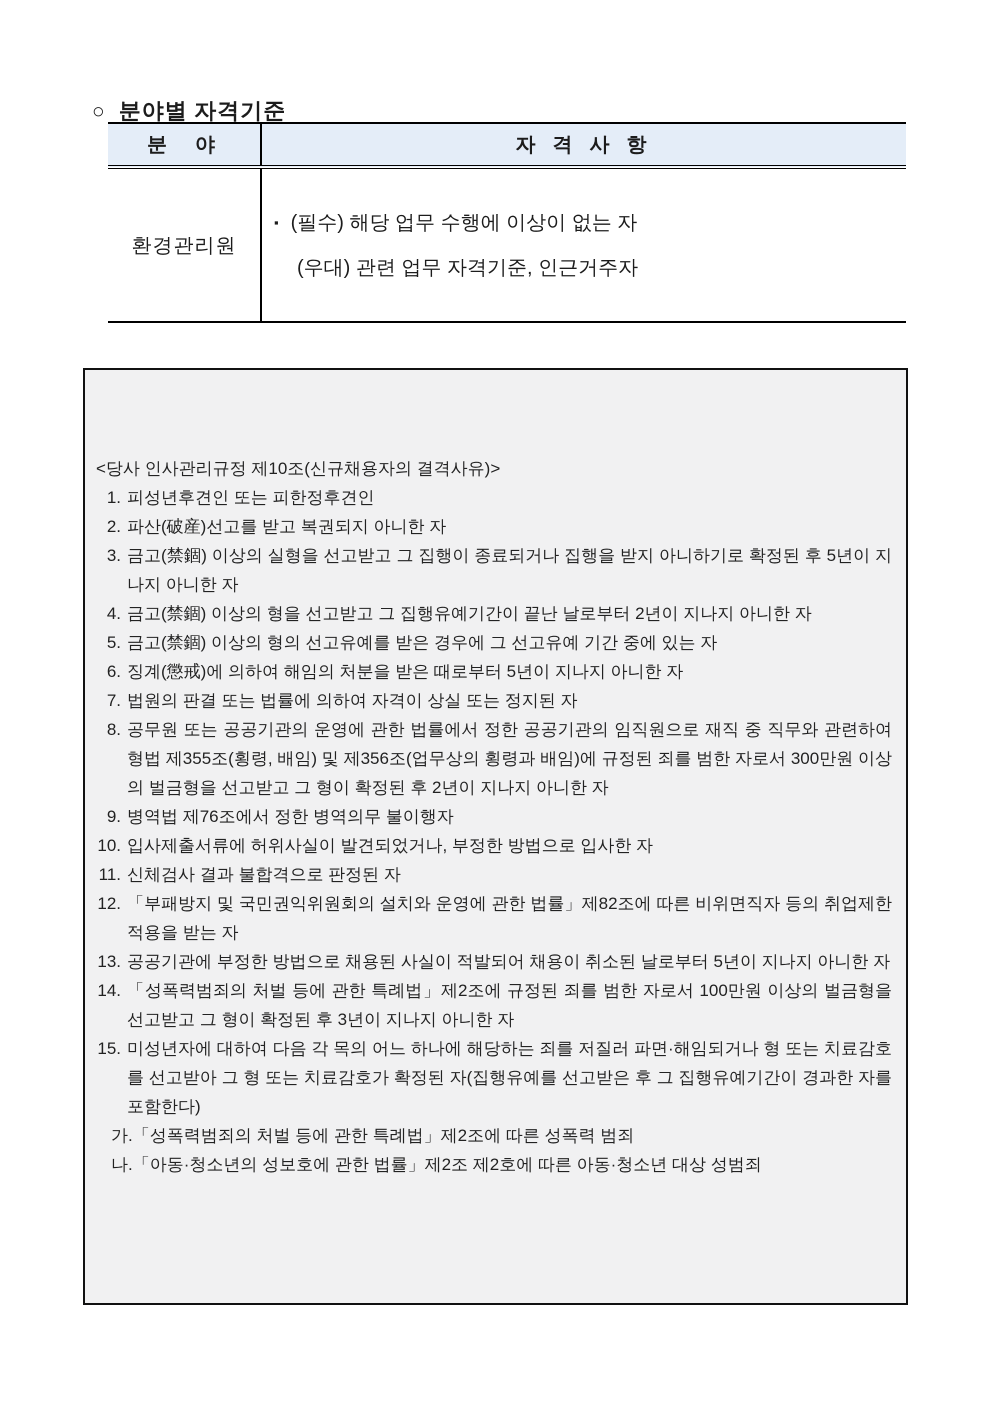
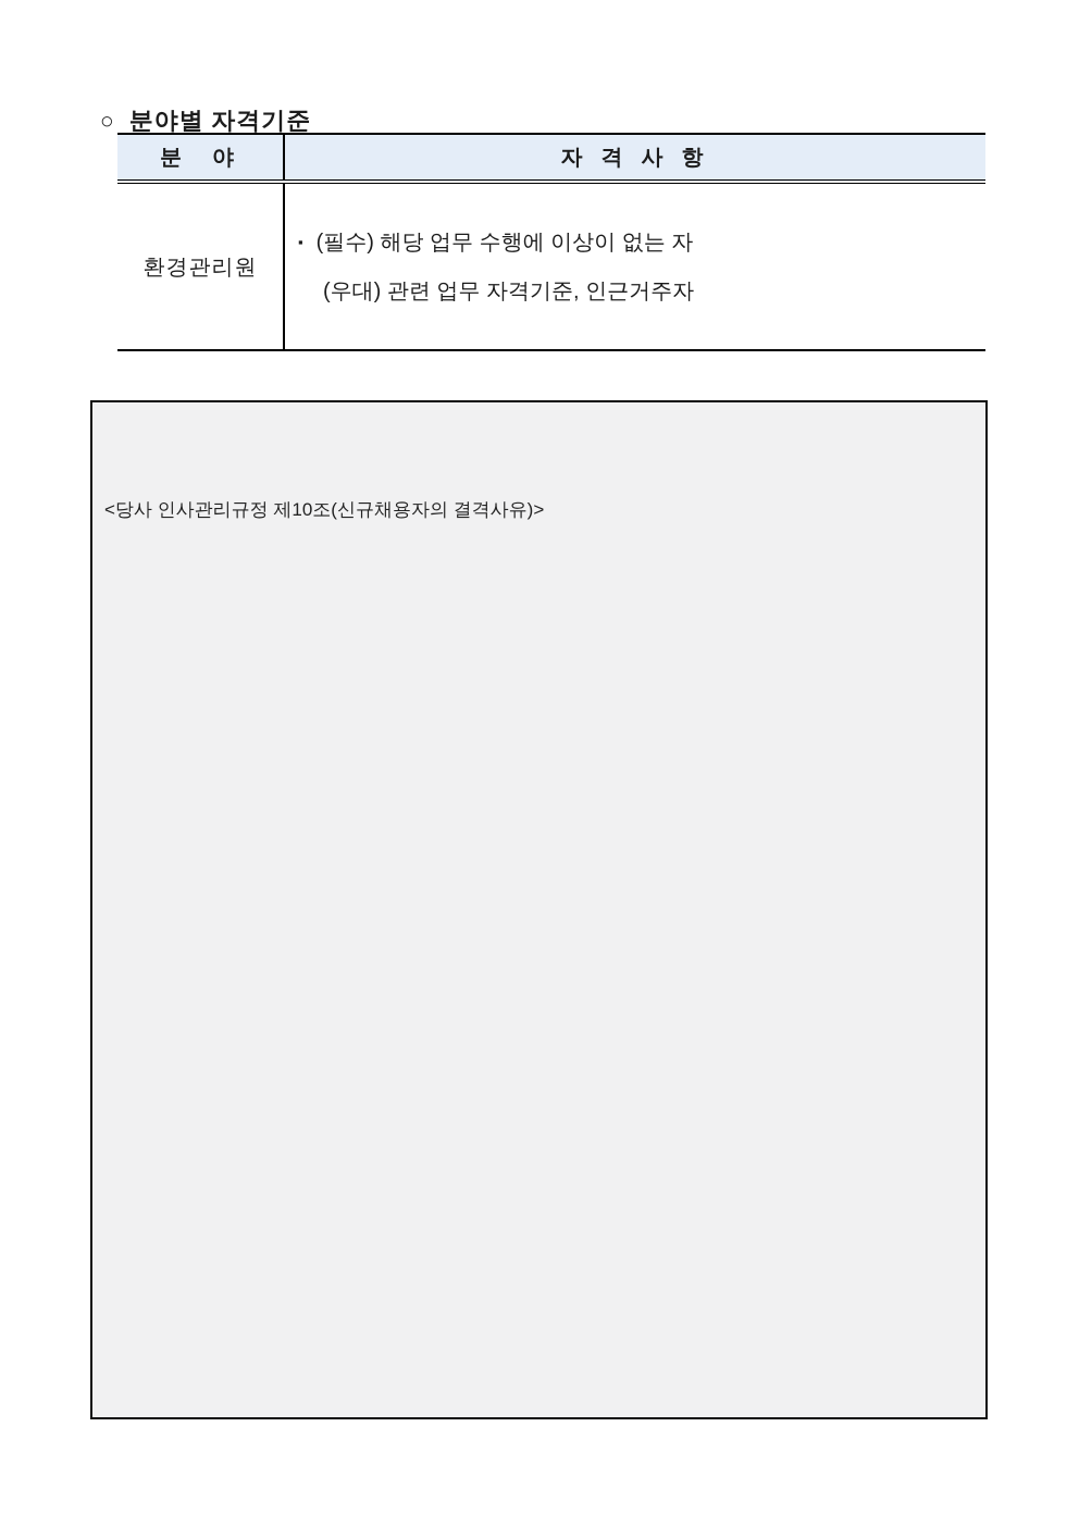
  ○
  분야별 자격기준
  분 야	자 격 사 항
  환경관리원	▪ (필수) 해당 업무 수행에 이상이 없는 자 (우대) 관련 업무 자격기준, 인근거주자
  <당사 인사관리규정 제10조(신규채용자의 결격사유)>
- 1.
- 피성년후견인 또는 피한정후견인
- 2.
- 파산(破産)선고를 받고 복권되지 아니한 자
- 3.
- 금고(禁錮) 이상의 실형을 선고받고 그 집행이 종료되거나 집행을 받지 아니하기로 확정된 후 5년이 지나지 아니한 자
- 4.
- 금고(禁錮) 이상의 형을 선고받고 그 집행유예기간이 끝난 날로부터 2년이 지나지 아니한 자
- 5.
- 금고(禁錮) 이상의 형의 선고유예를 받은 경우에 그 선고유예 기간 중에 있는 자
- 6.
- 징계(懲戒)에 의하여 해임의 처분을 받은 때로부터 5년이 지나지 아니한 자
- 7.
- 법원의 판결 또는 법률에 의하여 자격이 상실 또는 정지된 자
- 8.
- 공무원 또는 공공기관의 운영에 관한 법률에서 정한 공공기관의 임직원으로 재직 중 직무와 관련하여 형법 제355조(횡령, 배임) 및 제356조(업무상의 횡령과 배임)에 규정된 죄를 범한 자로서 300만원 이상의 벌금형을 선고받고 그 형이 확정된 후 2년이 지나지 아니한 자
- 9.
- 병역법 제76조에서 정한 병역의무 불이행자
- 10.
- 입사제출서류에 허위사실이 발견되었거나, 부정한 방법으로 입사한 자
- 11.
- 신체검사 결과 불합격으로 판정된 자
- 12.
- 「부패방지 및 국민권익위원회의 설치와 운영에 관한 법률」제82조에 따른 비위면직자 등의 취업제한 적용을 받는 자
- 13.
- 공공기관에 부정한 방법으로 채용된 사실이 적발되어 채용이 취소된 날로부터 5년이 지나지 아니한 자
- 14.
- 「성폭력범죄의 처벌 등에 관한 특례법」제2조에 규정된 죄를 범한 자로서 100만원 이상의 벌금형을 선고받고 그 형이 확정된 후 3년이 지나지 아니한 자
- 15.
- 미성년자에 대하여 다음 각 목의 어느 하나에 해당하는 죄를 저질러 파면·해임되거나 형 또는 치료감호를 선고받아 그 형 또는 치료감호가 확정된 자(집행유예를 선고받은 후 그 집행유예기간이 경과한 자를 포함한다)
- 가.「성폭력범죄의 처벌 등에 관한 특례법」제2조에 따른 성폭력 범죄
- 나.「아동·청소년의 성보호에 관한 법률」제2조 제2호에 따른 아동·청소년 대상 성범죄
